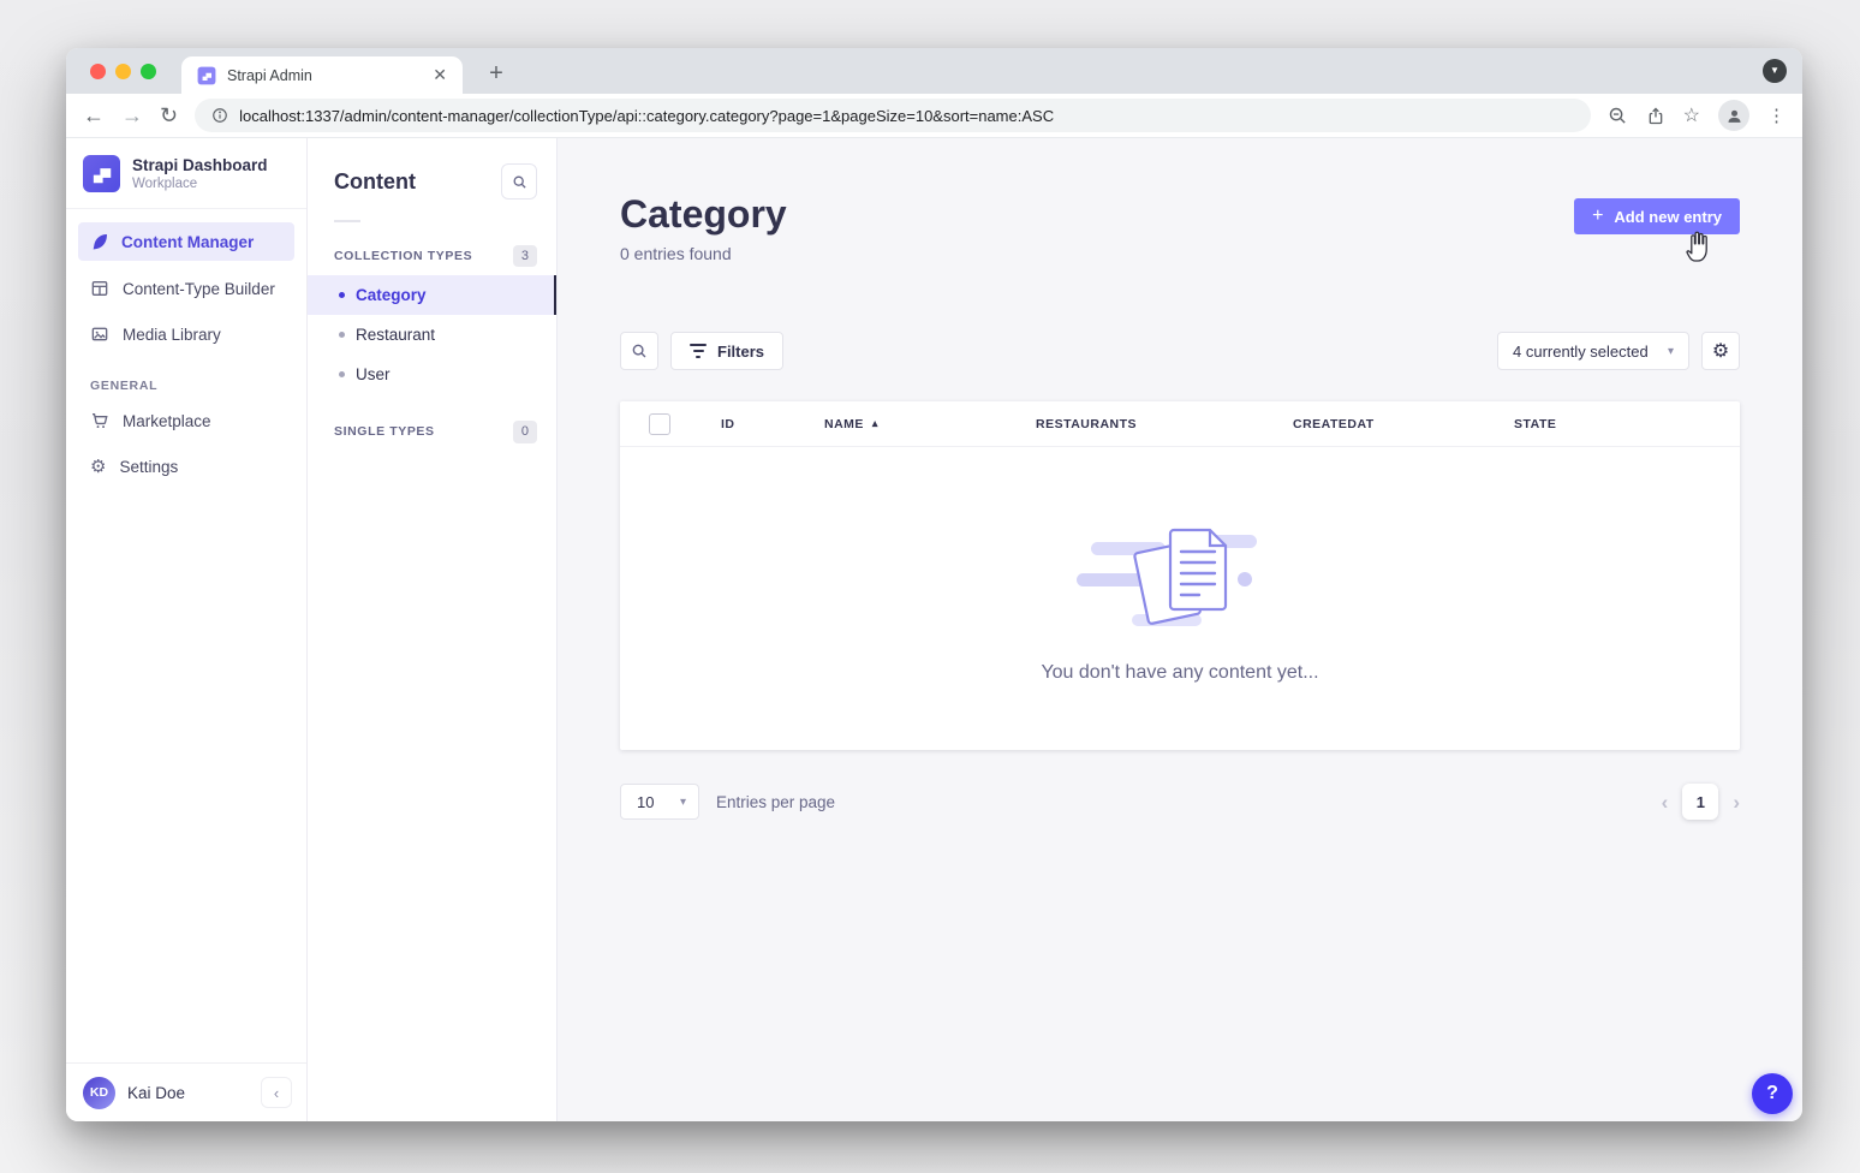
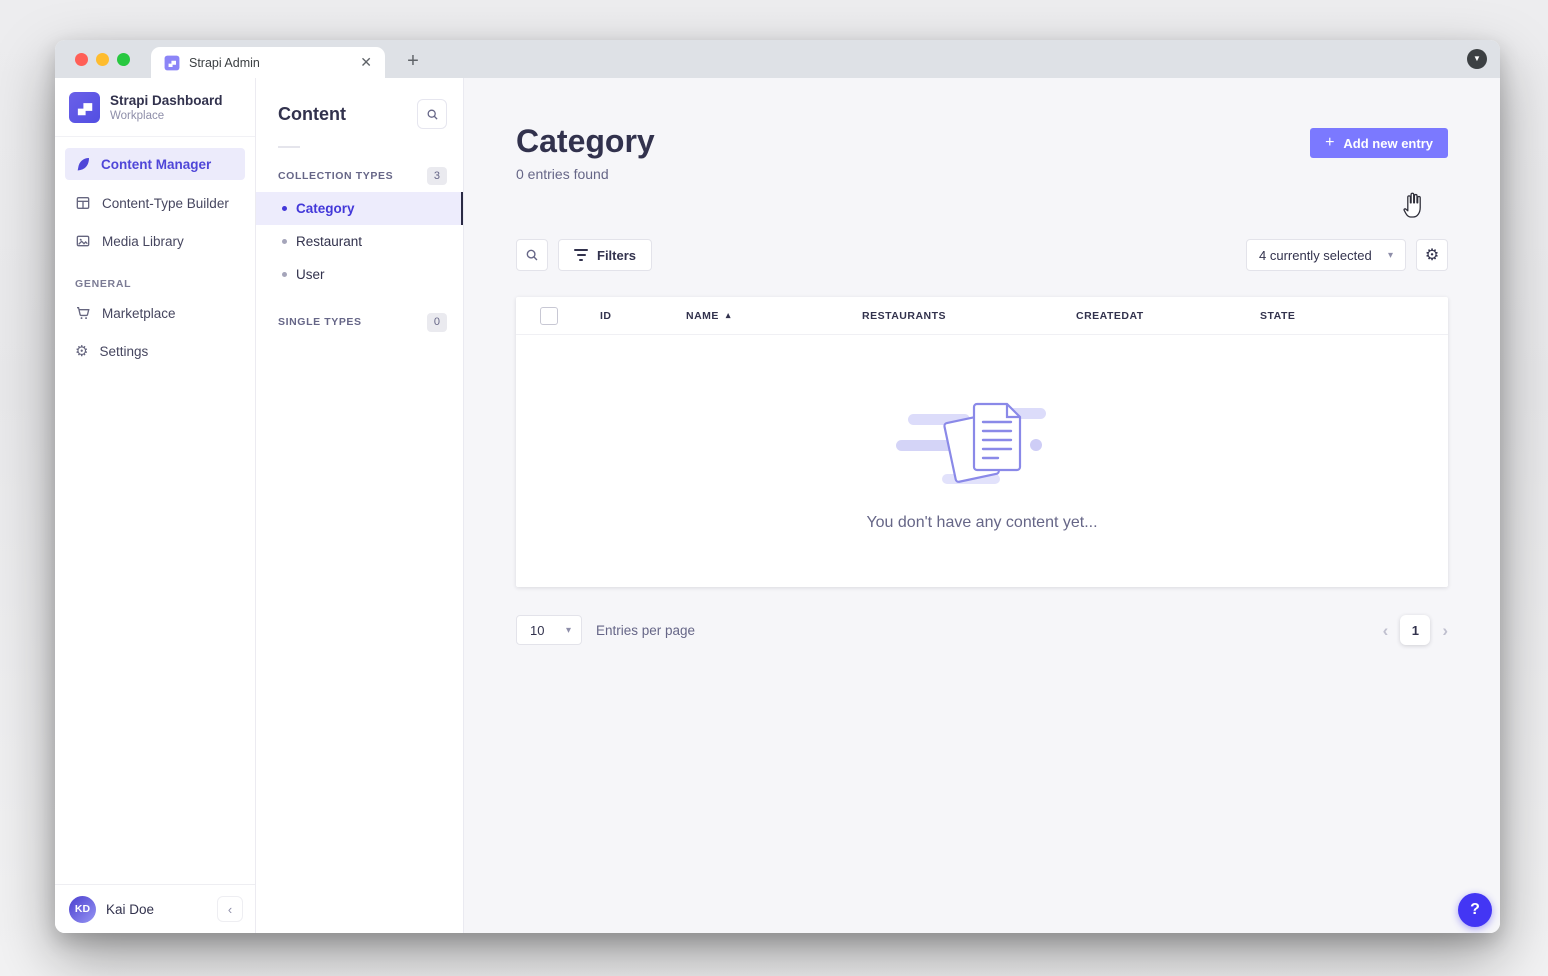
  Strapi Admin
  ✕
  +
  ▼
- ←
- →
- ↻
- localhost:1337/admin/content-manager/collectionType/api::category.category?page=1&pageSize=10&sort=name:ASC
- ☆
- ⋮
  Strapi Dashboard
  Workplace
  Content Manager
  Content-Type Builder
  Media Library
  GENERAL
  Marketplace
  ⚙
  Settings
  KD
  Kai Doe
  ‹
  Content
  COLLECTION TYPES
  3
  Category
  Restaurant
  User
  SINGLE TYPES
  0
  Category
  0 entries found
  +
  Add new entry
  Filters
  4 currently selected
  ▾
  ⚙
  ID
  NAME
  ▴
  RESTAURANTS
  CREATEDAT
  STATE
  You don't have any content yet...
  10
  ▾
  Entries per page
  ‹
  1
  ›
  ?
